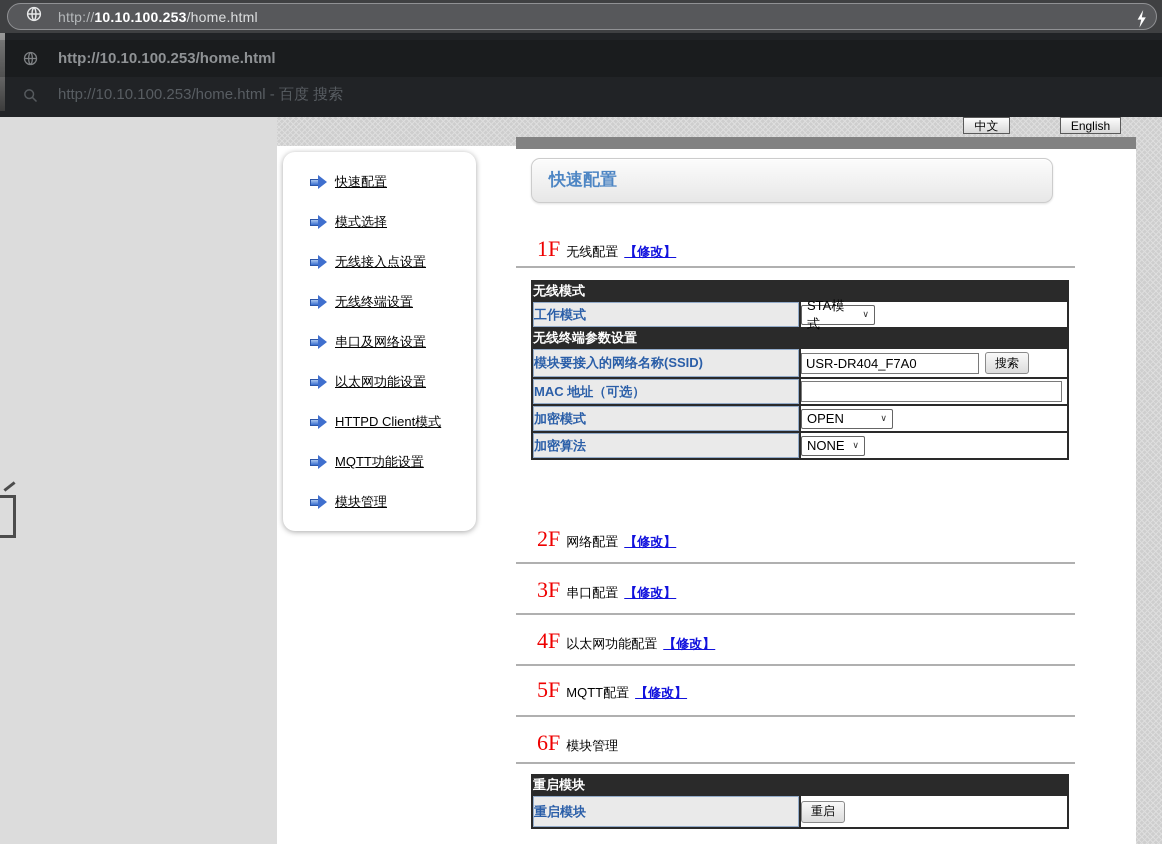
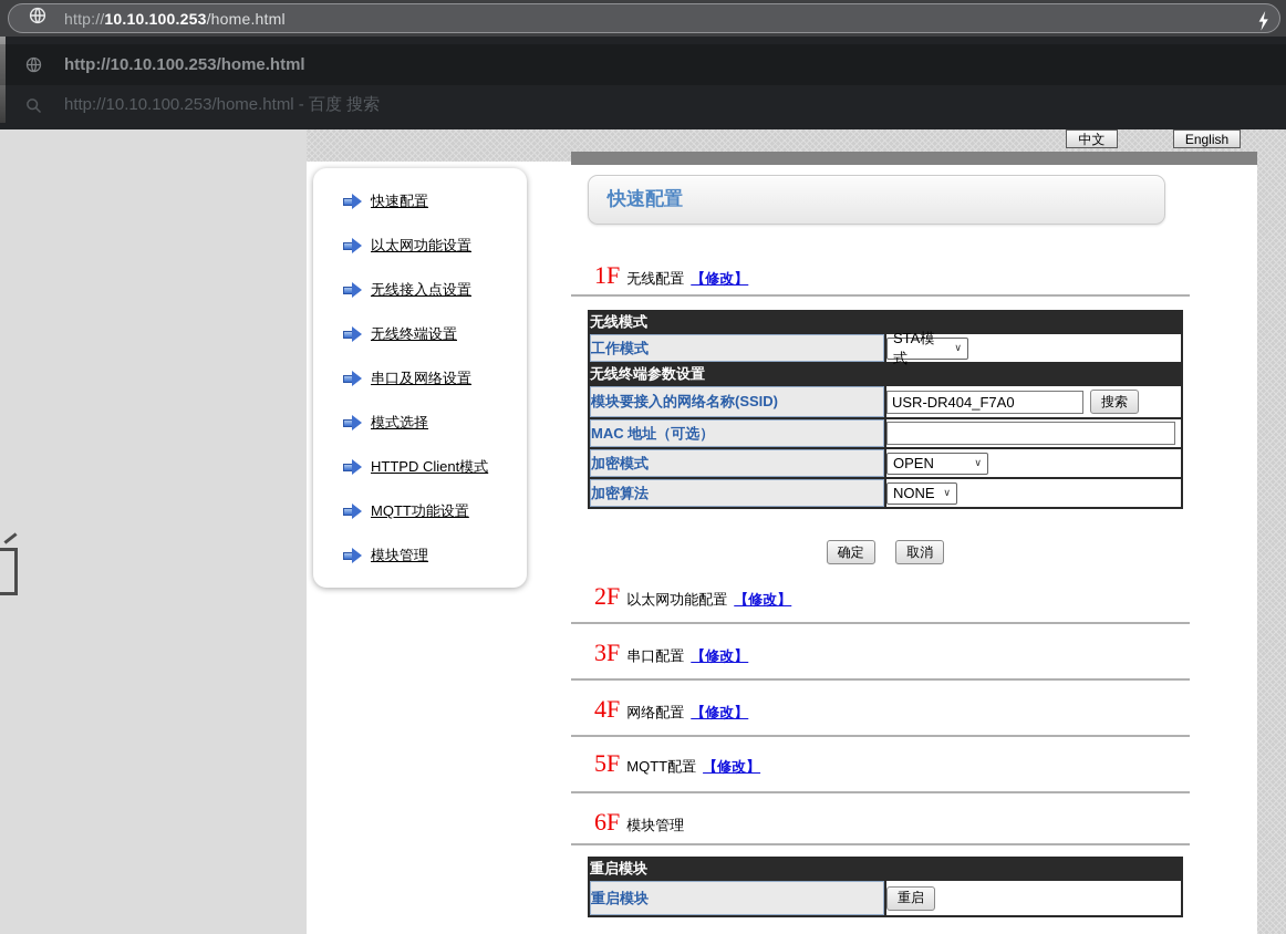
  http://10.10.100.253/home.html
  http://10.10.100.253/home.html
  http://10.10.100.253/home.html - 百度 搜索
  中文
  English
  快速配置
- 模式选择
+ 以太网功能设置
  无线接入点设置
  无线终端设置
  串口及网络设置
- 以太网功能设置
+ 模式选择
  HTTPD Client模式
  MQTT功能设置
  模块管理
  快速配置
  1F 无线配置 【修改】
  无线模式
  工作模式	STA模式∨
  无线终端参数设置
  模块要接入的网络名称(SSID)	USR-DR404_F7A0 搜索
  MAC 地址（可选）
  加密模式	OPEN ∨
  加密算法	NONE ∨
+ 确定 取消
- 2F 网络配置 【修改】
+ 2F 以太网功能配置 【修改】
  3F 串口配置 【修改】
- 4F 以太网功能配置 【修改】
+ 4F 网络配置 【修改】
  5F MQTT配置 【修改】
  6F 模块管理
  重启模块
  重启模块	重启
